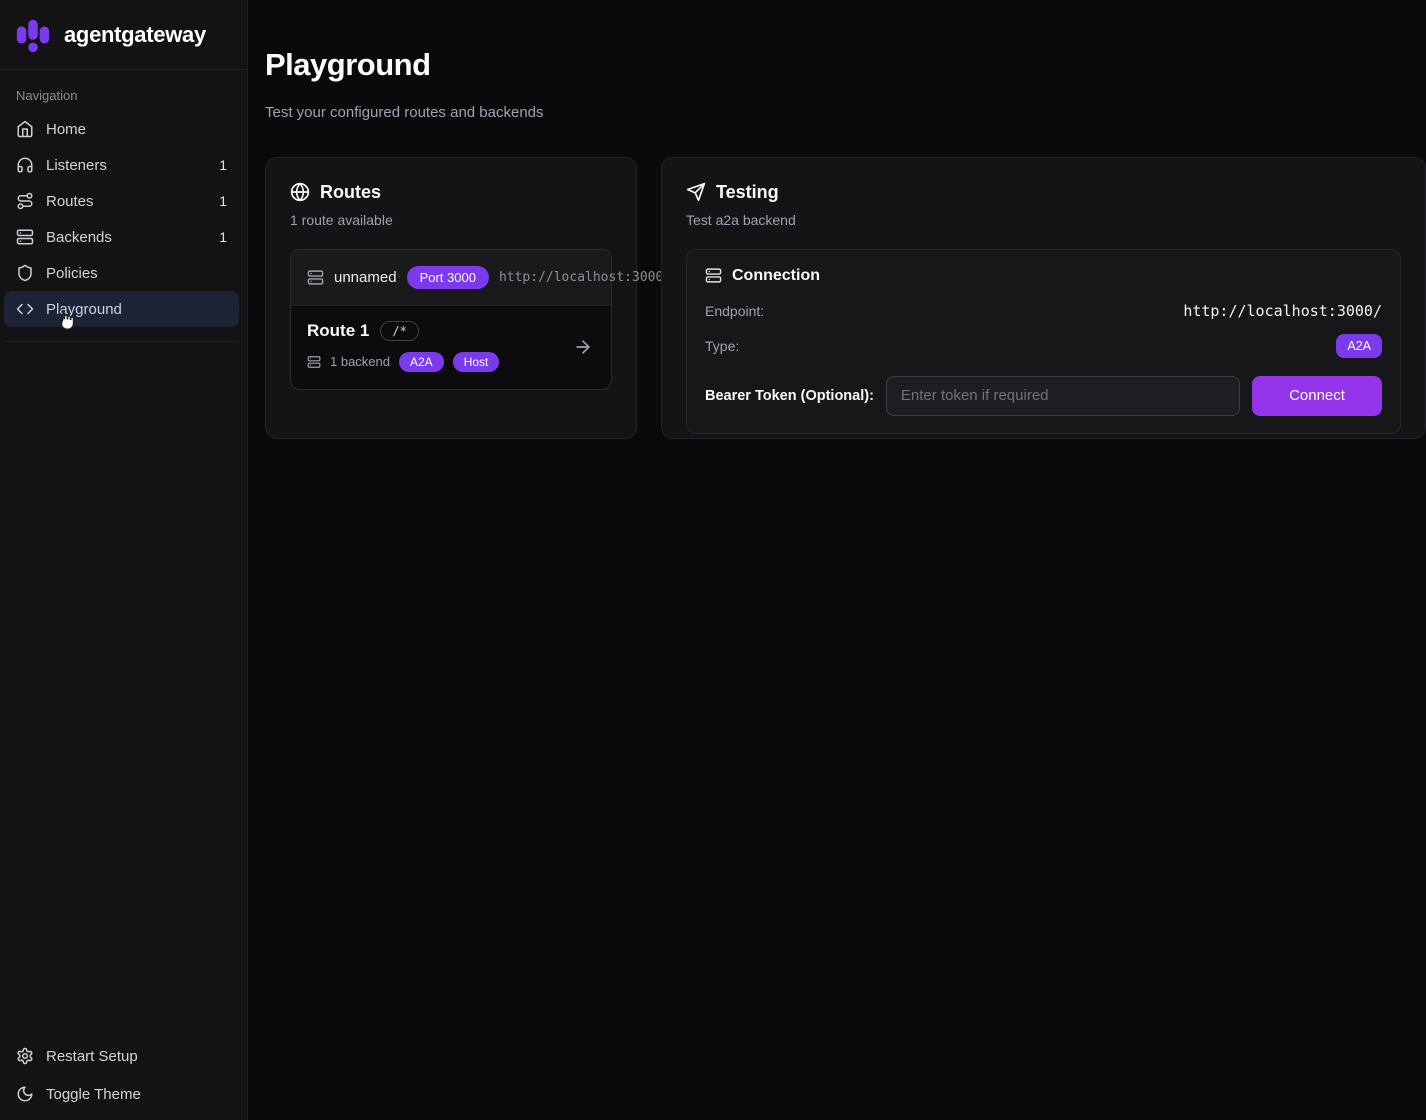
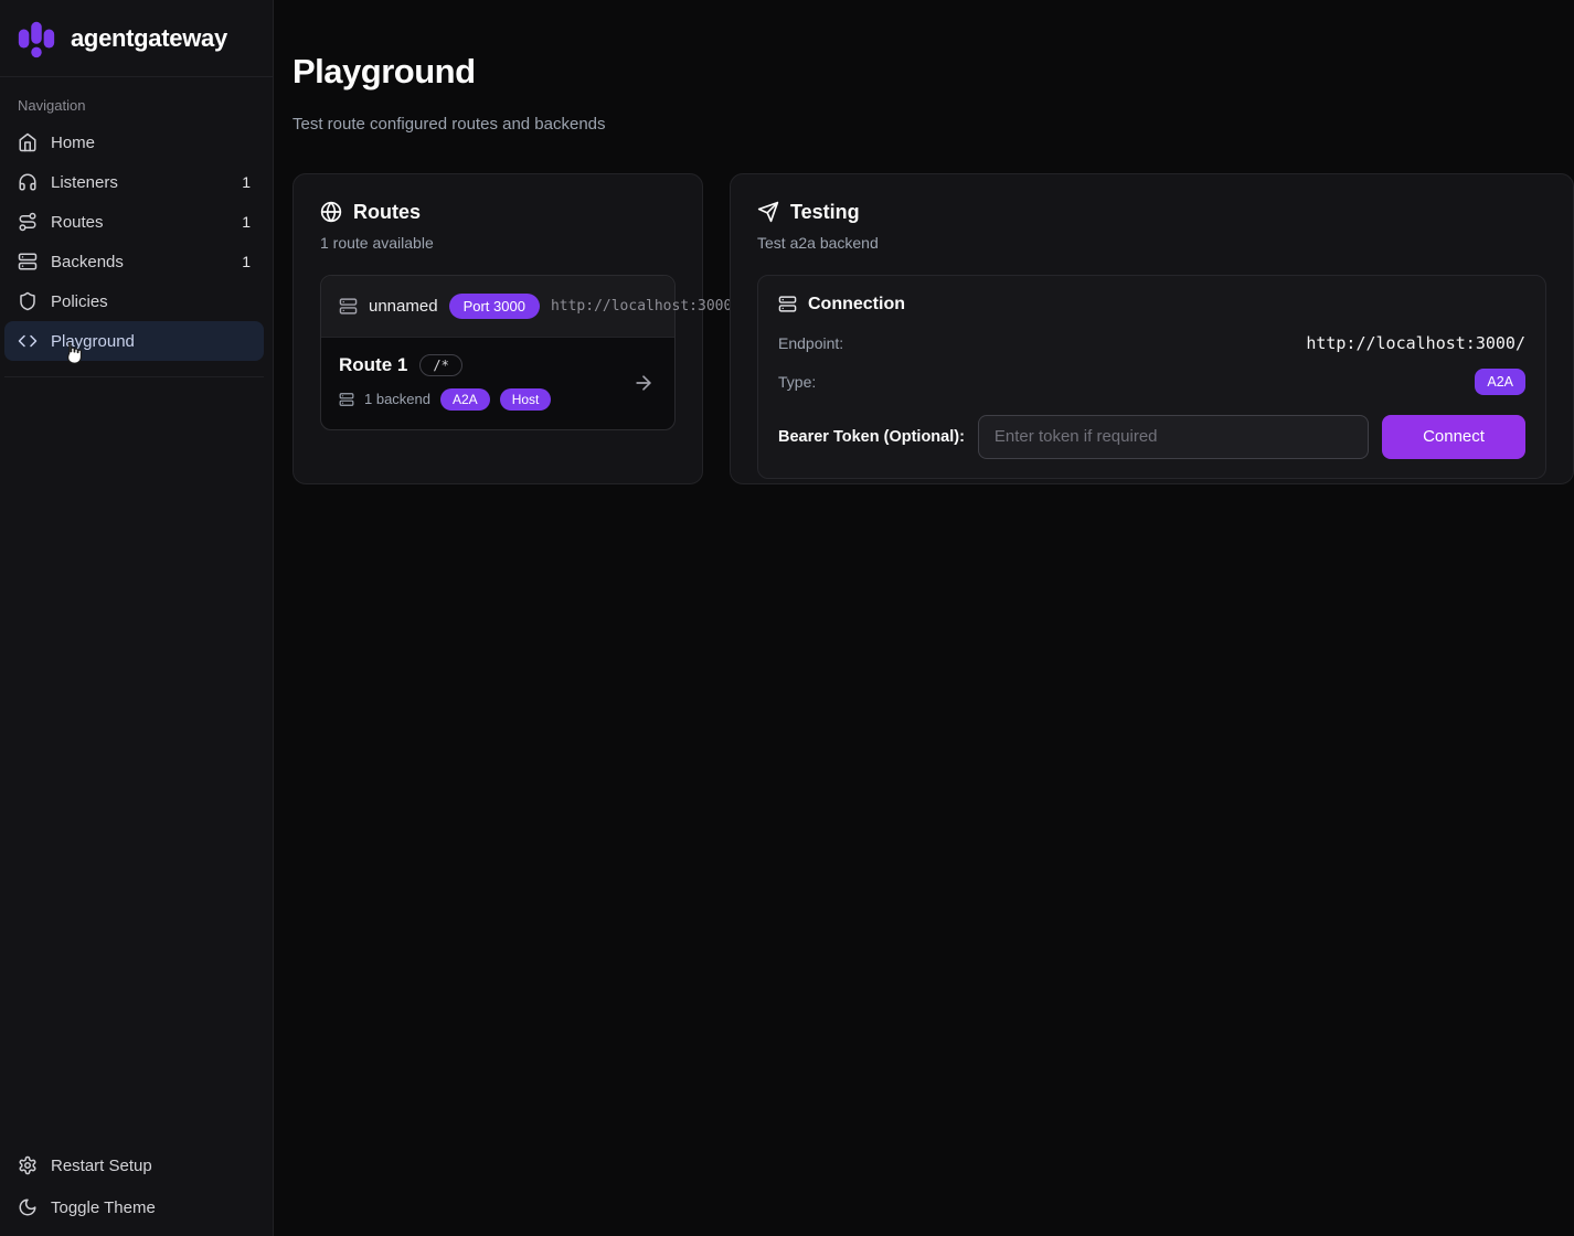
  agentgateway
  Navigation
  Home
  Listeners
  1
  Routes
  1
  Backends
  1
  Policies
  Playground
  Restart Setup
  Toggle Theme
  Playground
- Test your configured routes and backends
+ Test route configured routes and backends
  Routes
  1 route available
  unnamed
  Port 3000
  http://localhost:3000
  Route 1
  /*
  1 backend
  A2A
  Host
  Testing
  Test a2a backend
  Connection
  Endpoint:
  http://localhost:3000/
  Type:
  A2A
  Bearer Token (Optional):
  Enter token if required
  Connect
